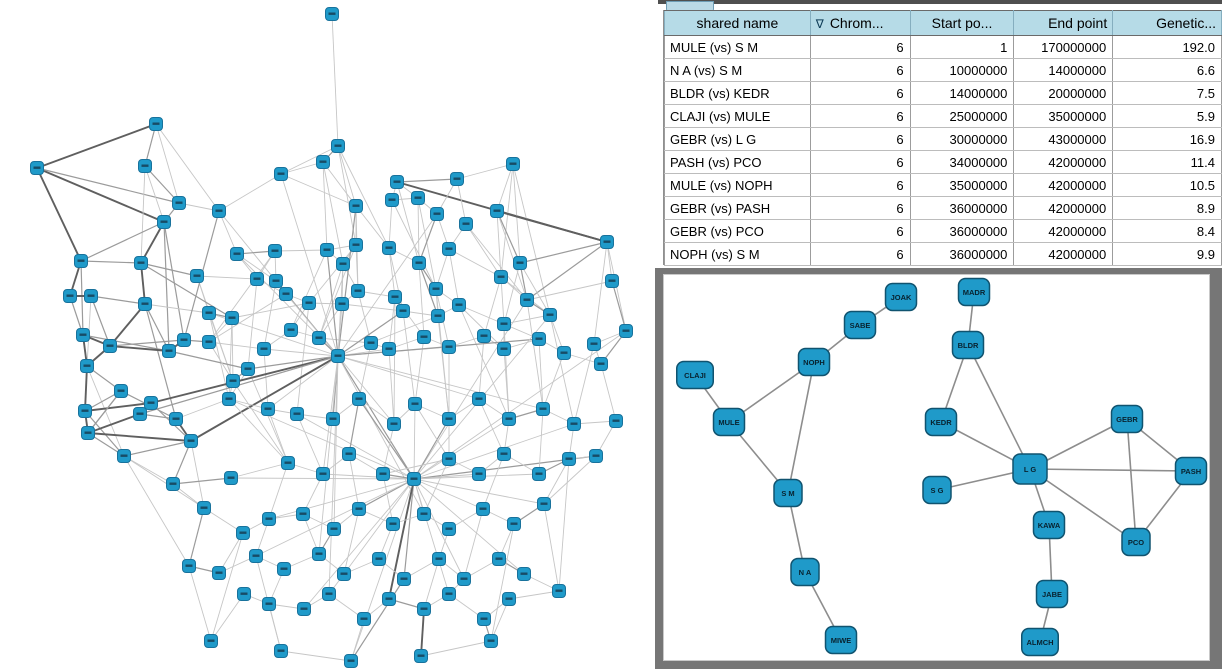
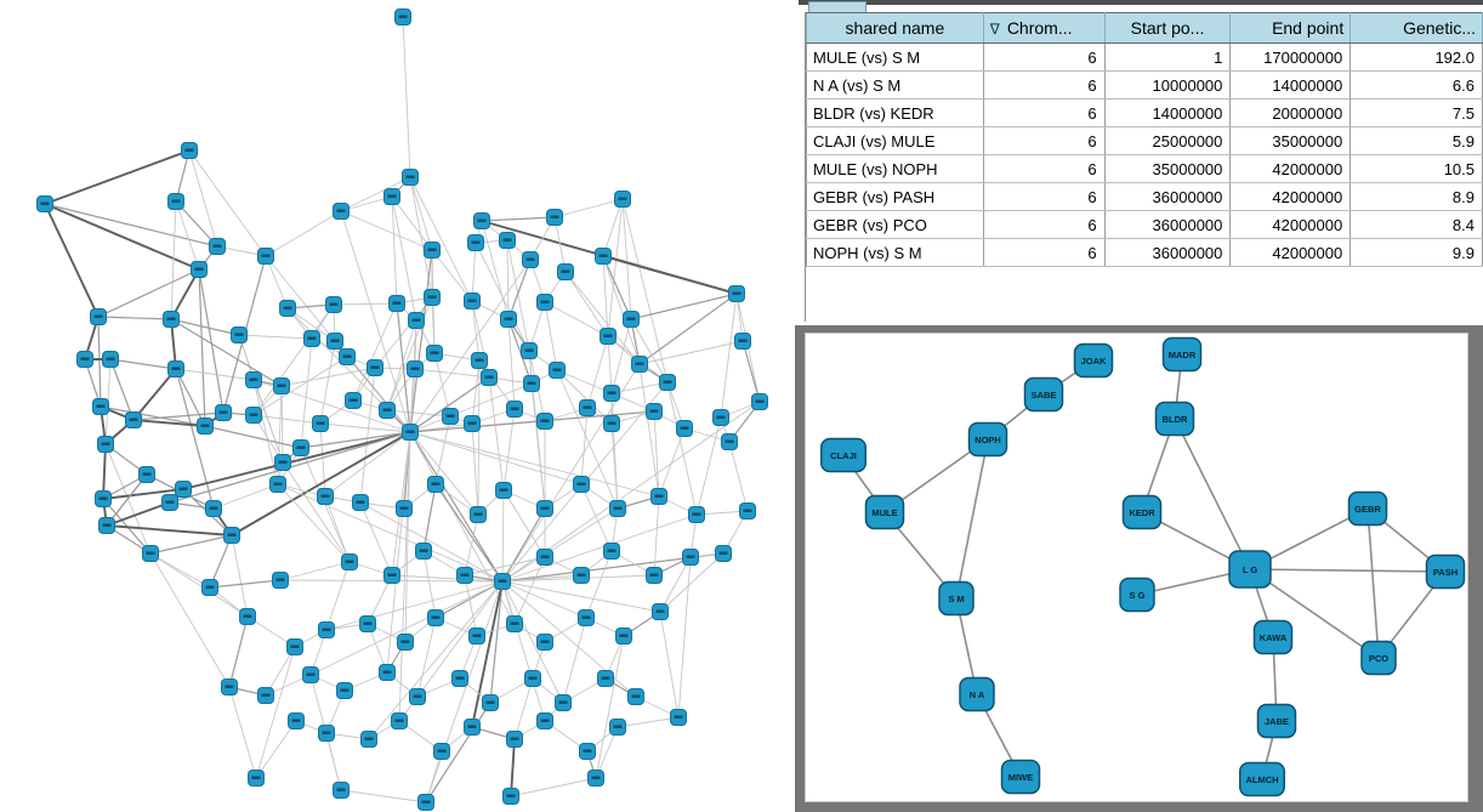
  shared name	∇ Chrom...	Start po...	End point	Genetic...
  MULE (vs) S M	6	1	170000000	192.0
  N A (vs) S M	6	10000000	14000000	6.6
  BLDR (vs) KEDR	6	14000000	20000000	7.5
  CLAJI (vs) MULE	6	25000000	35000000	5.9
- GEBR (vs) L G	6	30000000	43000000	16.9
- PASH (vs) PCO	6	34000000	42000000	11.4
  MULE (vs) NOPH	6	35000000	42000000	10.5
  GEBR (vs) PASH	6	36000000	42000000	8.9
  GEBR (vs) PCO	6	36000000	42000000	8.4
  NOPH (vs) S M	6	36000000	42000000	9.9
  JOAK
  SABE
  NOPH
  CLAJI
  MULE
  S M
  N A
  MIWE
  MADR
  BLDR
  KEDR
  S G
  L G
  GEBR
  PASH
  PCO
  KAWA
  JABE
  ALMCH
